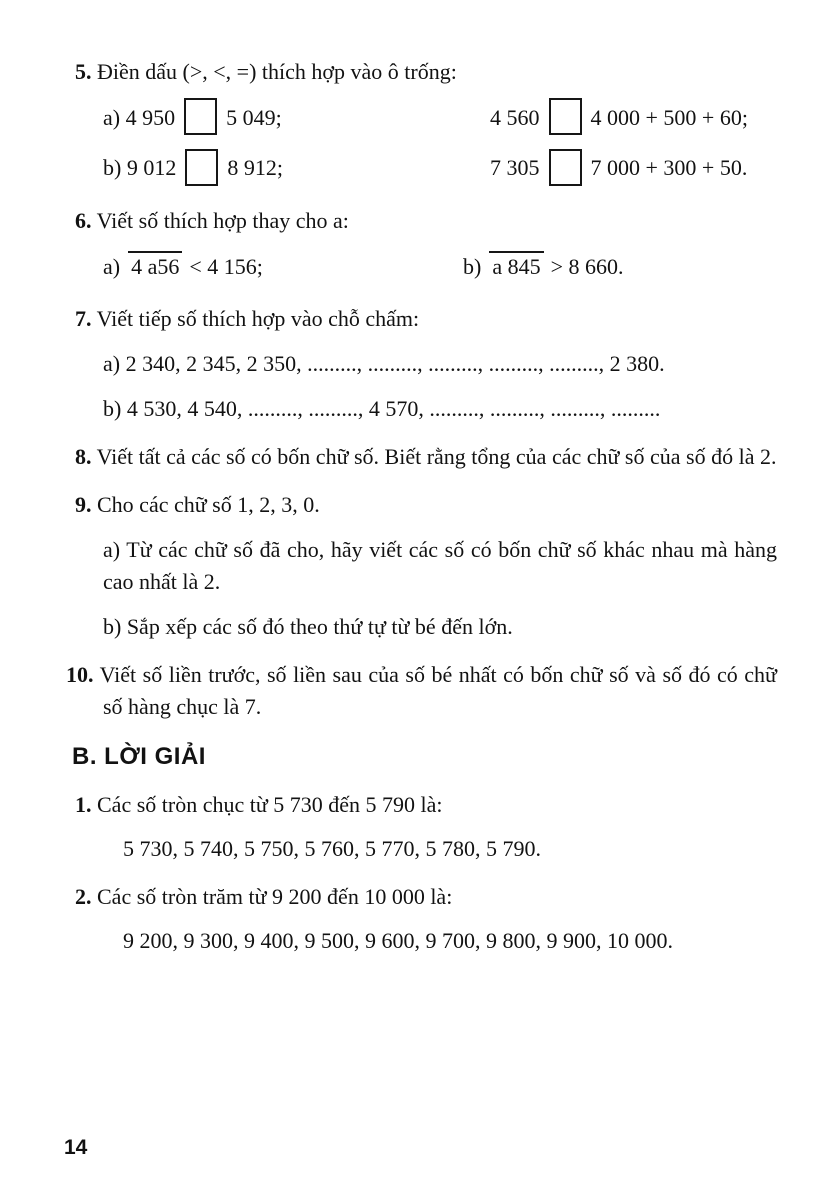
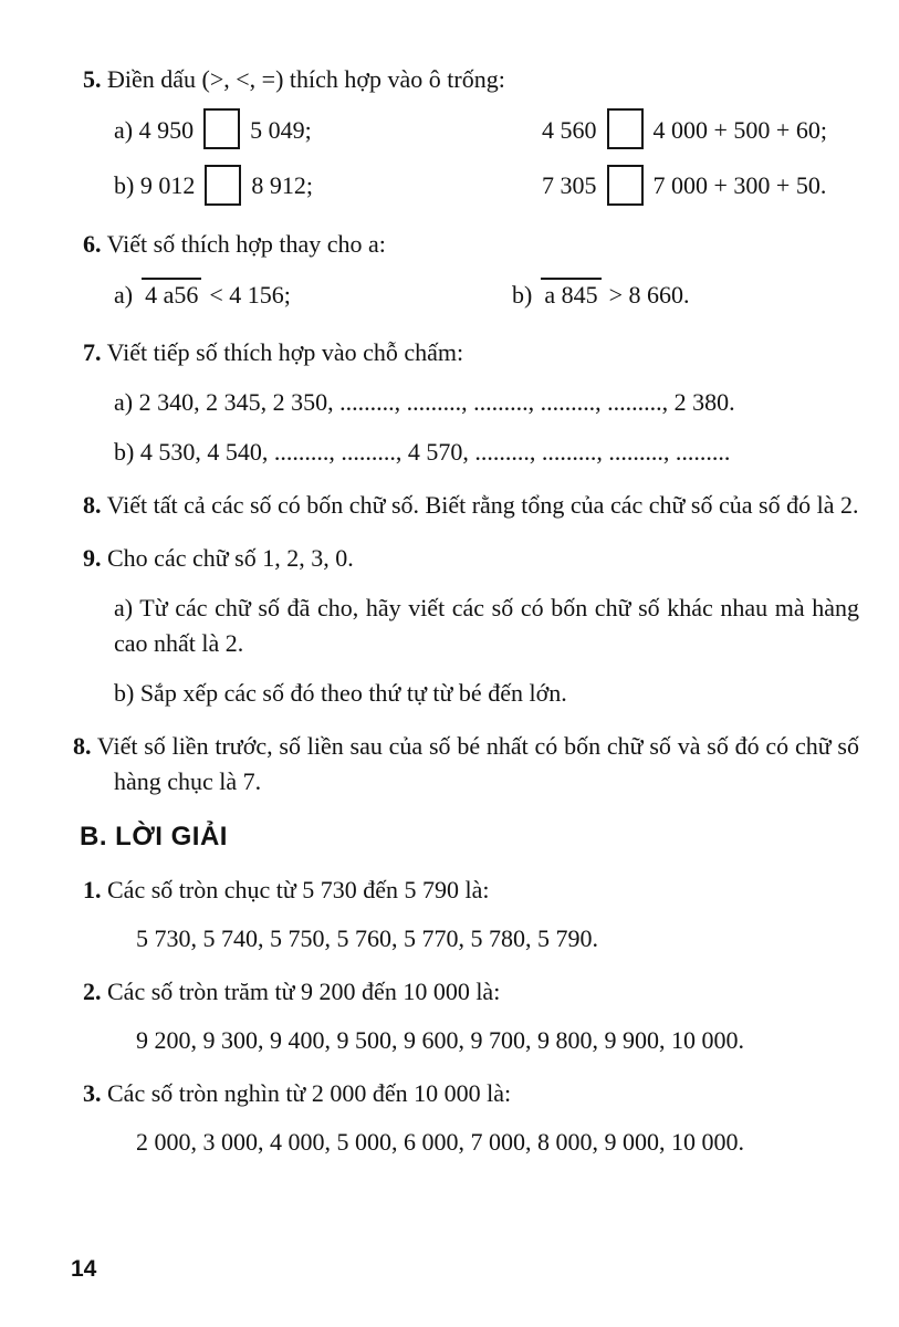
  5. Điền dấu (>, <, =) thích hợp vào ô trống:
  a) 4 950 5 049;
  4 560 4 000 + 500 + 60;
  b) 9 012 8 912;
  7 305 7 000 + 300 + 50.
  6. Viết số thích hợp thay cho a:
  a) 4 a56 < 4 156;
  b) a 845 > 8 660.
  7. Viết tiếp số thích hợp vào chỗ chấm:
  a) 2 340, 2 345, 2 350, ........., ........., ........., ........., ........., 2 380.
  b) 4 530, 4 540, ........., ........., 4 570, ........., ........., ........., .........
  8. Viết tất cả các số có bốn chữ số. Biết rằng tổng của các chữ số của số đó là 2.
  9. Cho các chữ số 1, 2, 3, 0.
  a) Từ các chữ số đã cho, hãy viết các số có bốn chữ số khác nhau mà hàng cao nhất là 2.
  b) Sắp xếp các số đó theo thứ tự từ bé đến lớn.
- 10. Viết số liền trước, số liền sau của số bé nhất có bốn chữ số và số đó có chữ số hàng chục là 7.
+ 8. Viết số liền trước, số liền sau của số bé nhất có bốn chữ số và số đó có chữ số hàng chục là 7.
  B. LỜI GIẢI
  1. Các số tròn chục từ 5 730 đến 5 790 là:
  5 730, 5 740, 5 750, 5 760, 5 770, 5 780, 5 790.
  2. Các số tròn trăm từ 9 200 đến 10 000 là:
  9 200, 9 300, 9 400, 9 500, 9 600, 9 700, 9 800, 9 900, 10 000.
+ 3. Các số tròn nghìn từ 2 000 đến 10 000 là:
+ 2 000, 3 000, 4 000, 5 000, 6 000, 7 000, 8 000, 9 000, 10 000.
  14
